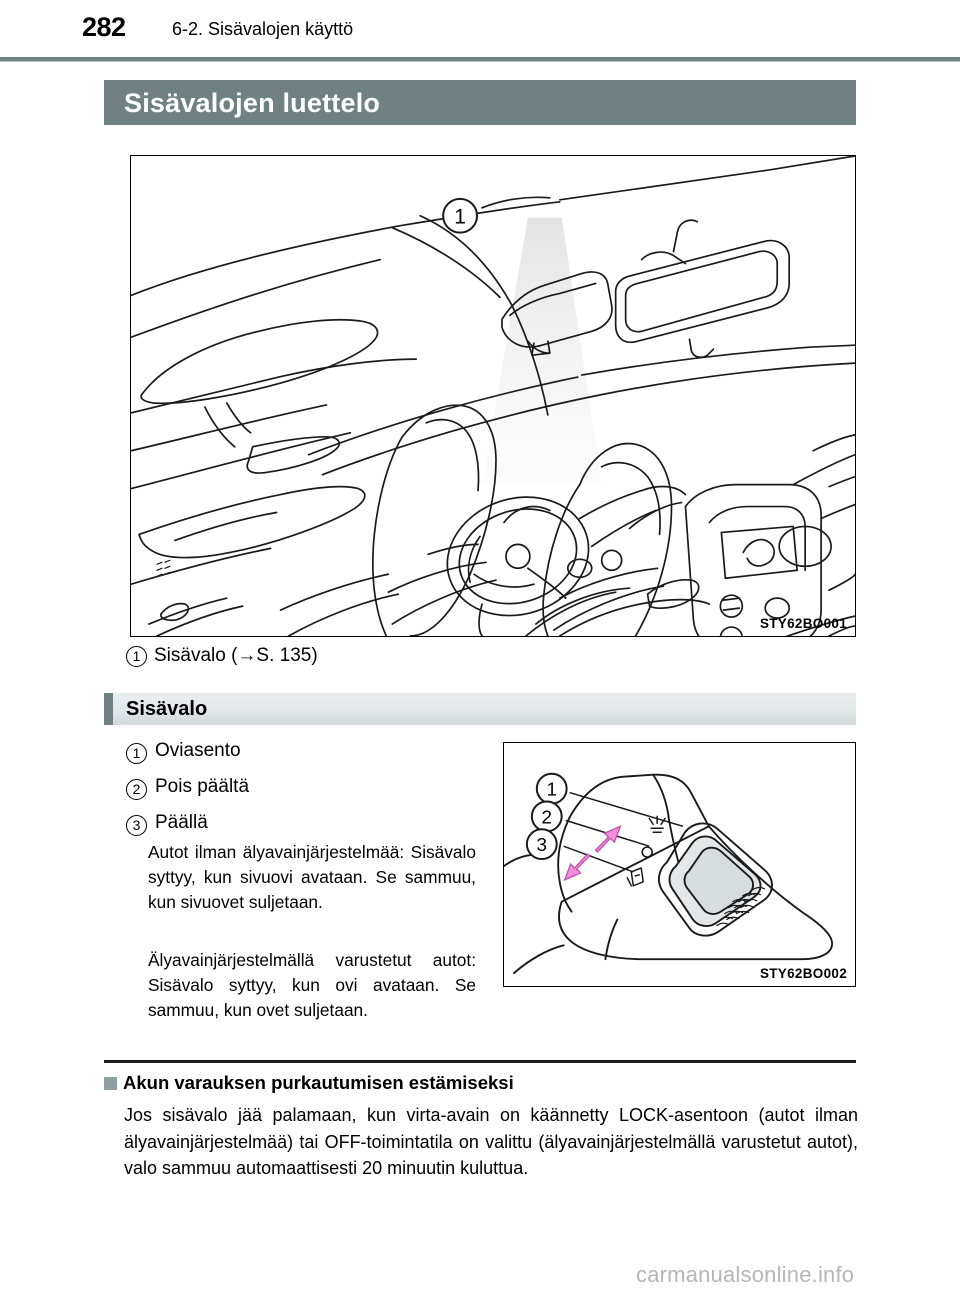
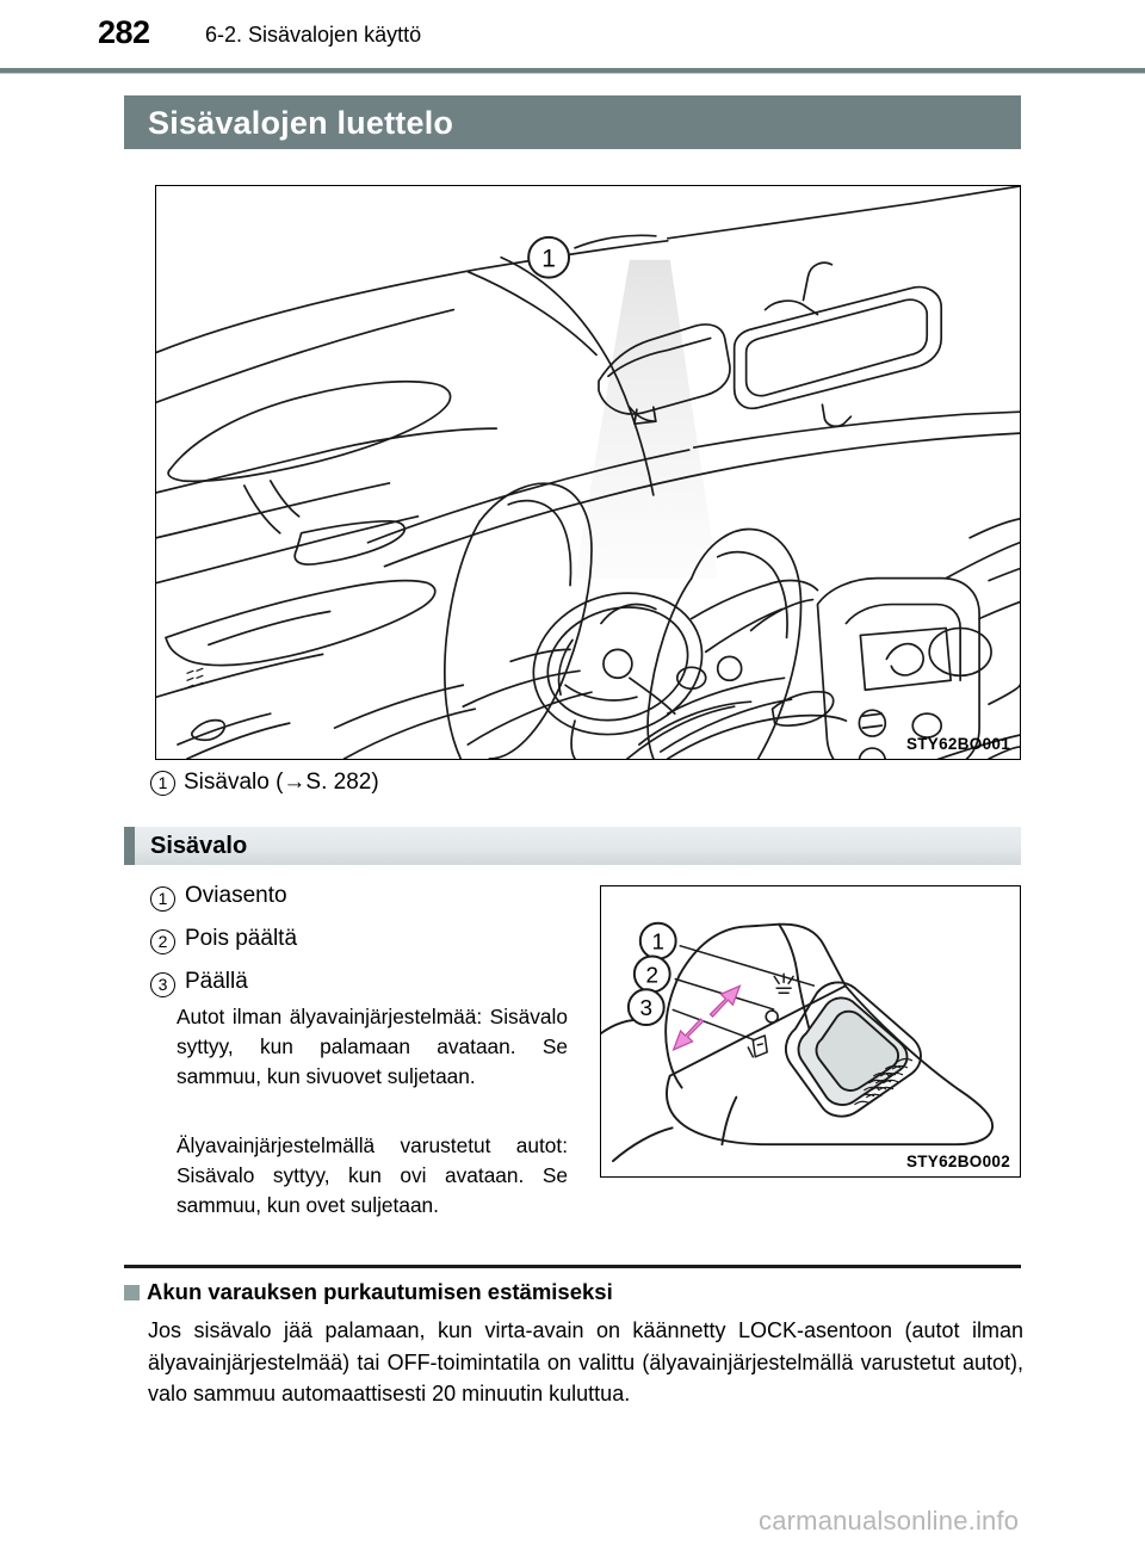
  282
  6-2. Sisävalojen käyttö
  Sisävalojen luettelo
  1
  STY62BO001
  1
- Sisävalo (→S. 135)
+ Sisävalo (→S. 282)
  Sisävalo
  1
  Oviasento
  2
  Pois päältä
  3
  Päällä
- Autot ilman älyavainjärjestelmää: Sisävalo syttyy, kun sivuovi avataan. Se sammuu, kun sivuovet suljetaan.
+ Autot ilman älyavainjärjestelmää: Sisävalo syttyy, kun palamaan avataan. Se sammuu, kun sivuovet suljetaan.
  Älyavainjärjestelmällä varustetut autot: Sisävalo syttyy, kun ovi avataan. Se sammuu, kun ovet suljetaan.
  1
  2
  3
  STY62BO002
  Akun varauksen purkautumisen estämiseksi
  Jos sisävalo jää palamaan, kun virta-avain on käännetty LOCK-asentoon (autot ilman älyavainjärjestelmää) tai OFF-toimintatila on valittu (älyavainjärjestelmällä varustetut autot), valo sammuu automaattisesti 20 minuutin kuluttua.
  carmanualsonline.info
